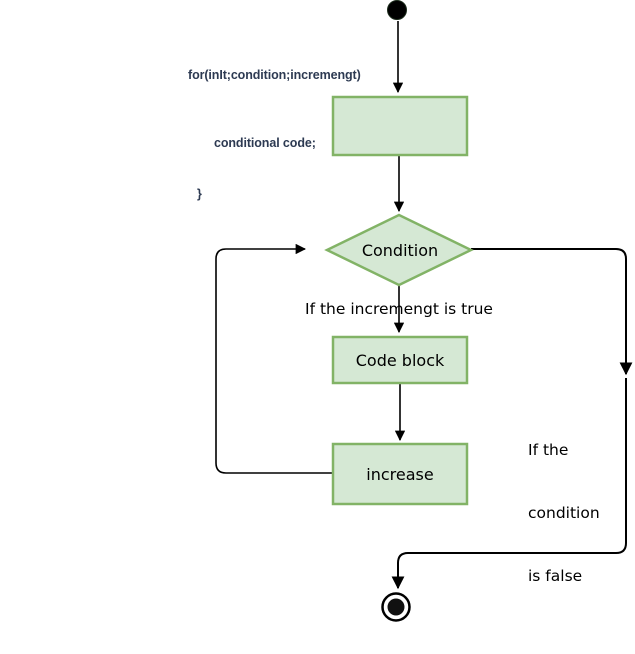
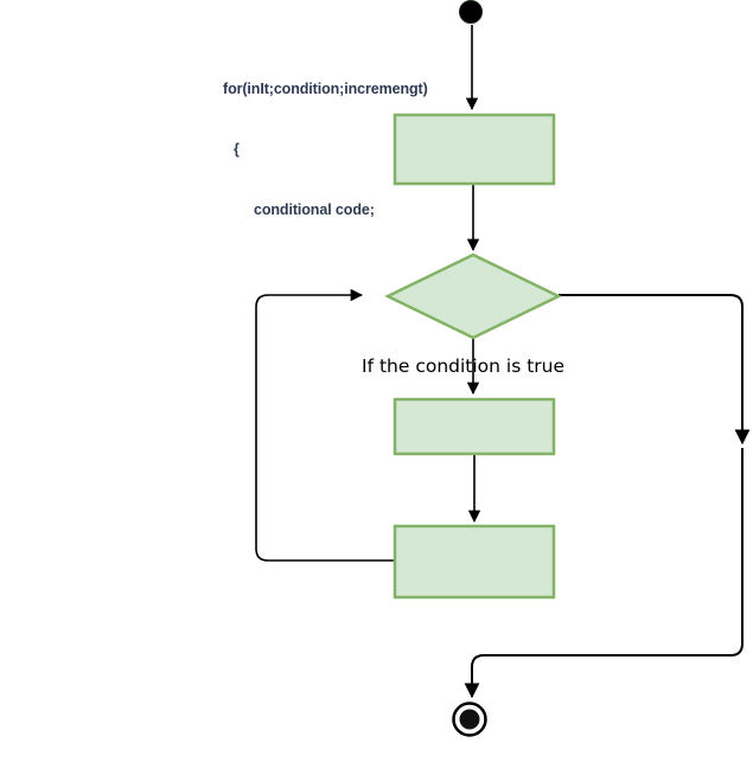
  for(inIt;condition;incremengt)
+ {
  conditional code;
- }
- Condition
- Code block
- increase
- If the incremengt is true
+ If the condition is true
- If the
- condition
- is false
